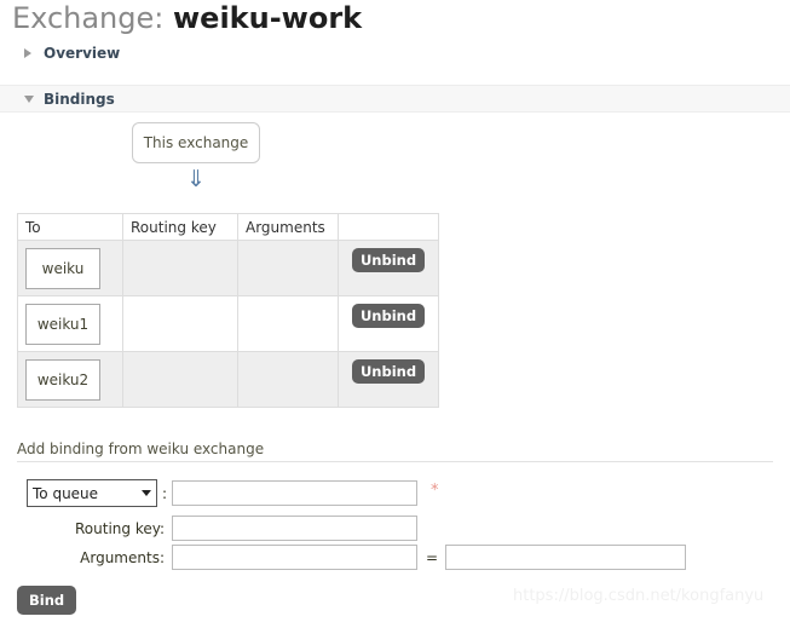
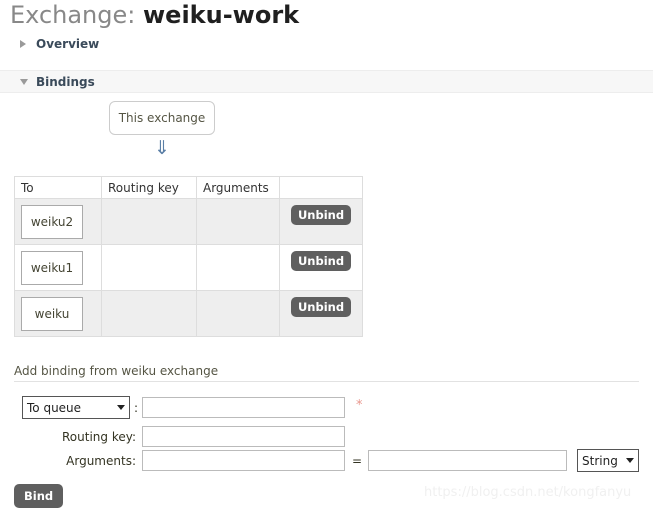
  Exchange: weiku-work
  Overview
  Bindings
  This exchange
  ⇓
  To	Routing key	Arguments
- weiku			Unbind
+ weiku2			Unbind
  weiku1			Unbind
- weiku2			Unbind
+ weiku			Unbind
  Add binding from weiku exchange
  To queue
  :
  *
  Routing key:
  Arguments:
  =
+ String
  Bind
